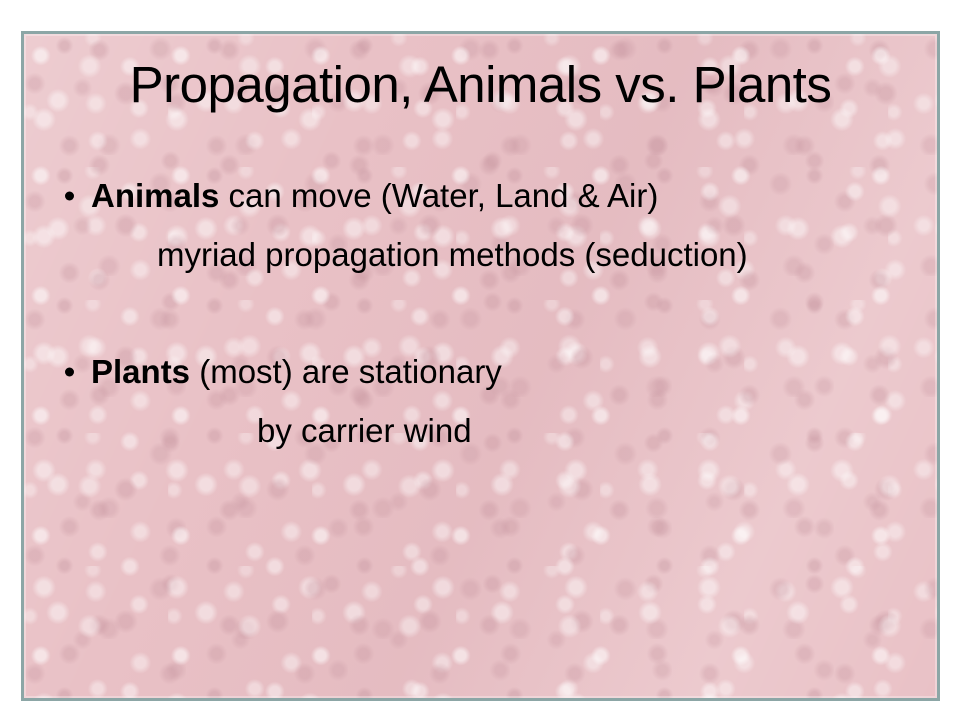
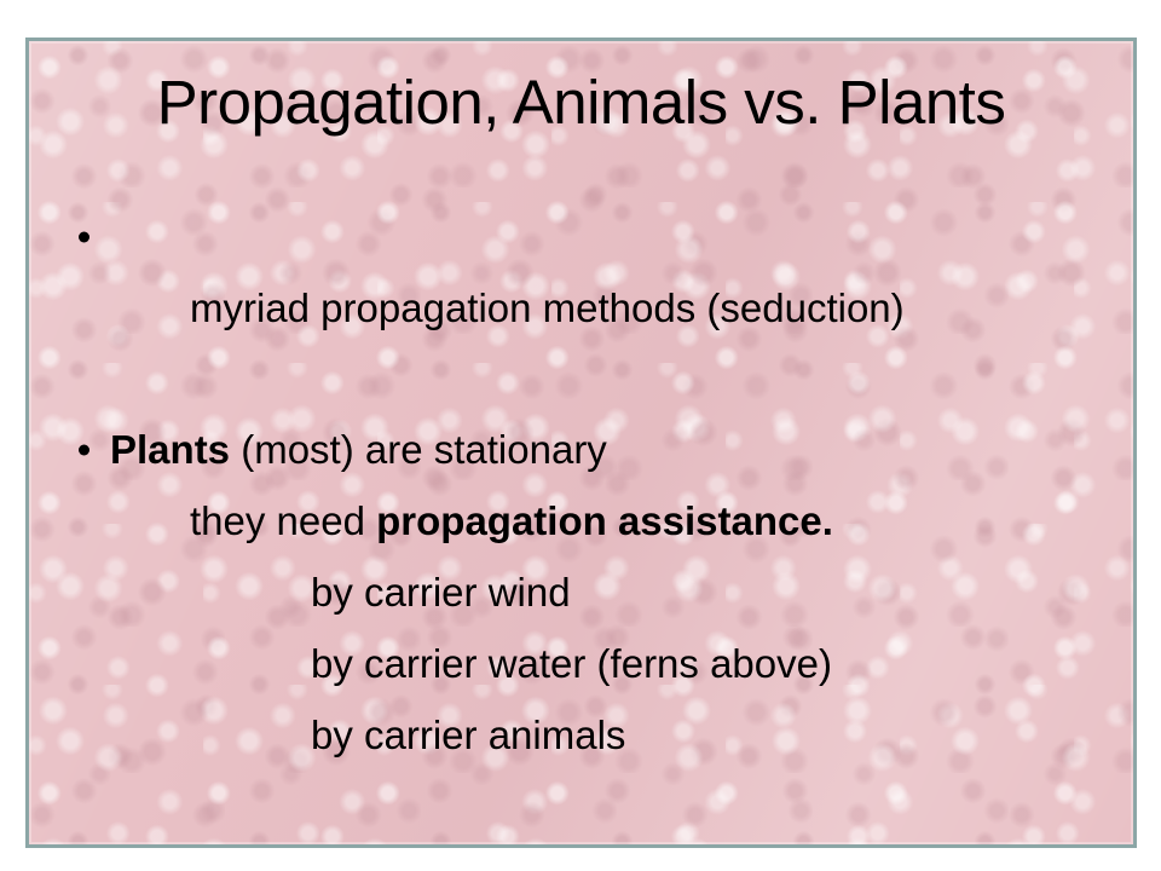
  Propagation, Animals vs. Plants
- Animals can move (Water, Land & Air)
  myriad propagation methods (seduction)
  Plants (most) are stationary
+ they need propagation assistance.
  by carrier wind
+ by carrier water (ferns above)
+ by carrier animals
